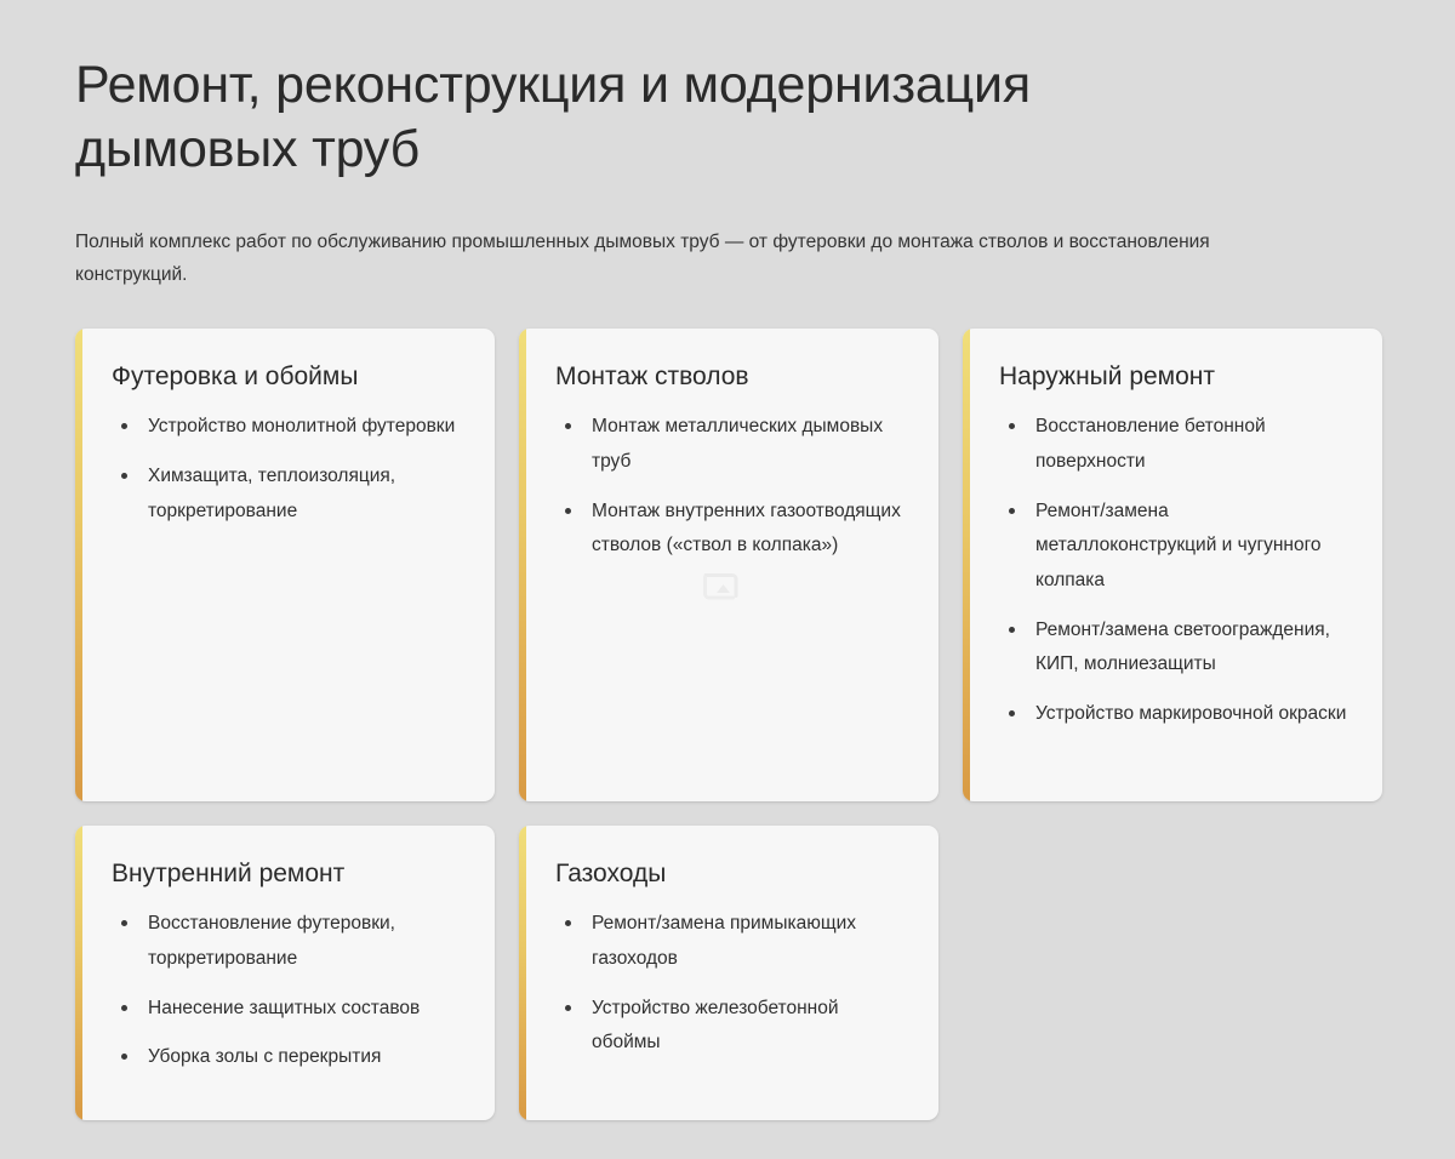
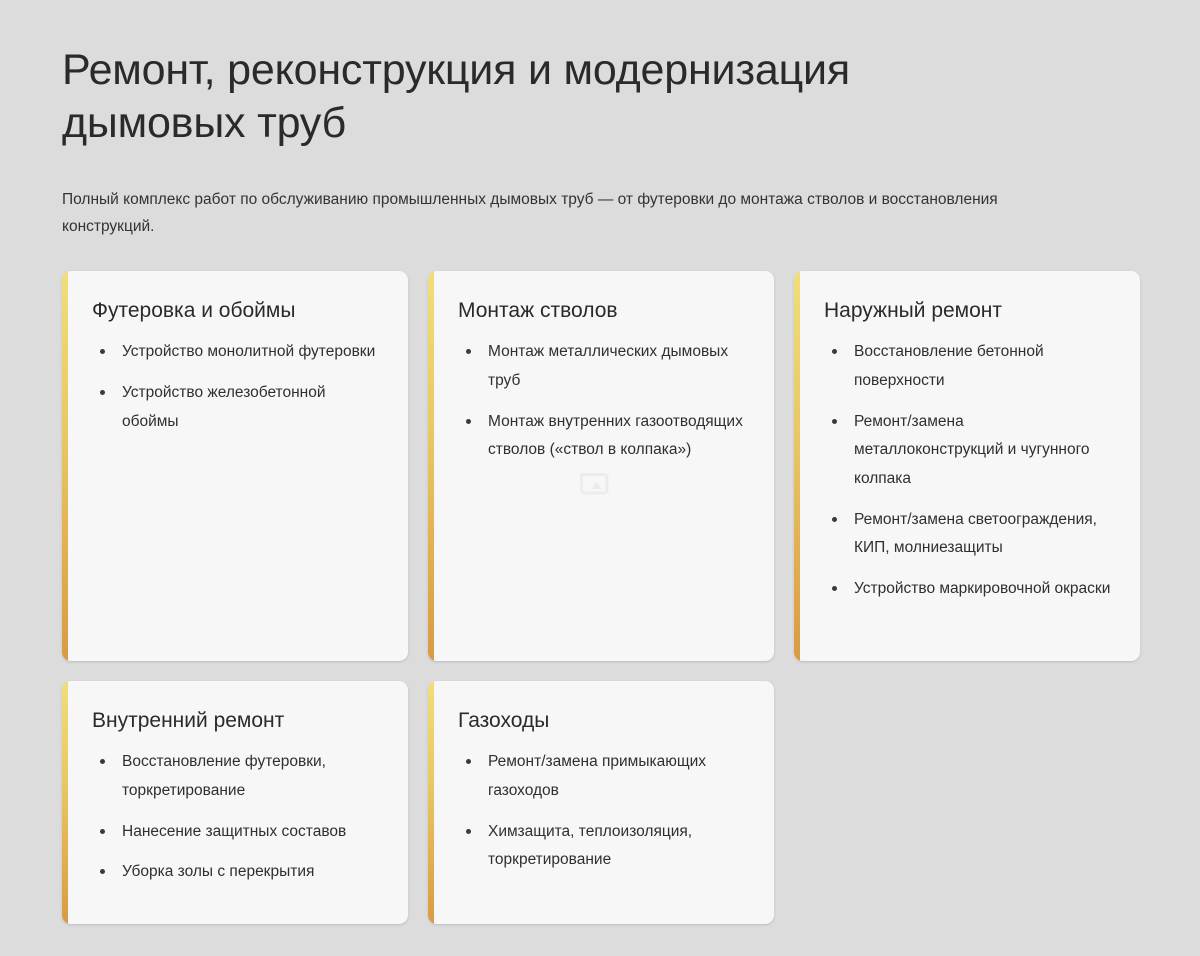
  Ремонт, реконструкция и модернизация дымовых труб
  Полный комплекс работ по обслуживанию промышленных дымовых труб — от футеровки до монтажа стволов и восстановления конструкций.
  Футеровка и обоймы
  Устройство монолитной футеровки
- Химзащита, теплоизоляция, торкретирование
+ Устройство железобетонной обоймы
  Монтаж стволов
  Монтаж металлических дымовых труб
  Монтаж внутренних газоотводящих стволов («ствол в колпака»)
  Наружный ремонт
  Восстановление бетонной поверхности
  Ремонт/замена металлоконструкций и чугунного колпака
  Ремонт/замена светоограждения, КИП, молниезащиты
  Устройство маркировочной окраски
  Внутренний ремонт
  Восстановление футеровки, торкретирование
  Нанесение защитных составов
  Уборка золы с перекрытия
  Газоходы
  Ремонт/замена примыкающих газоходов
- Устройство железобетонной обоймы
+ Химзащита, теплоизоляция, торкретирование
